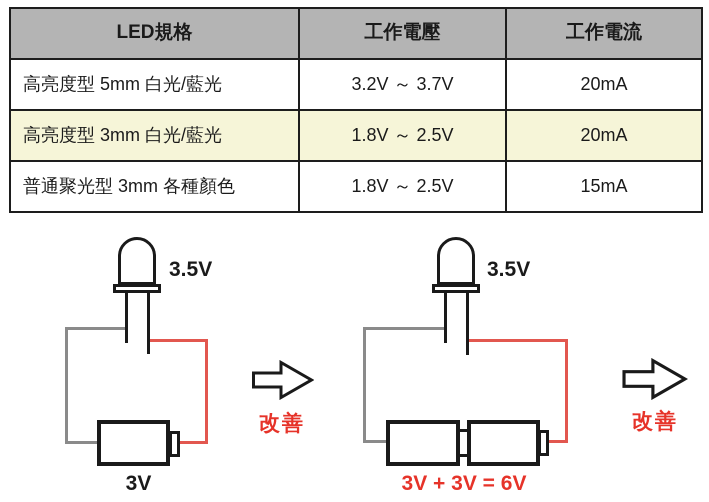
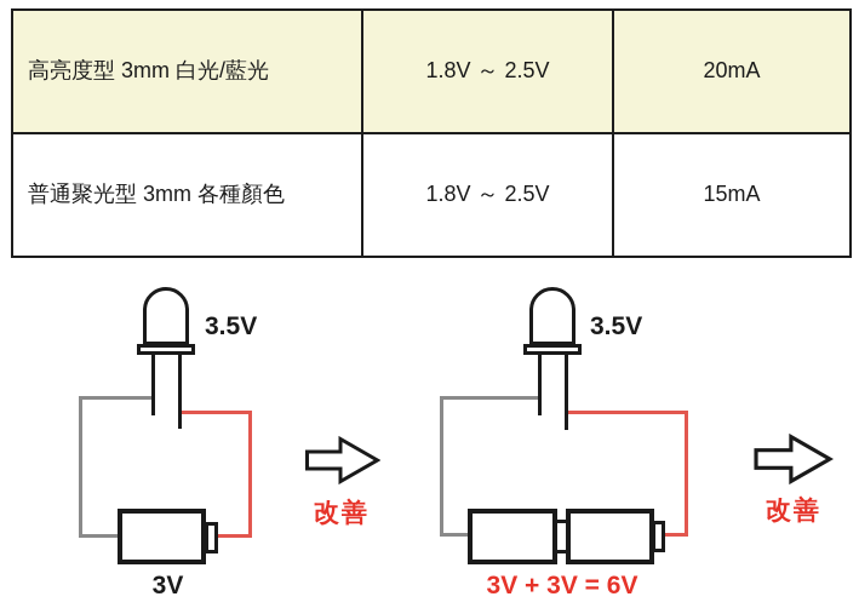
- LED規格	工作電壓	工作電流
- 高亮度型 5mm 白光/藍光	3.2V ～ 3.7V	20mA
  高亮度型 3mm 白光/藍光	1.8V ～ 2.5V	20mA
  普通聚光型 3mm 各種顏色	1.8V ～ 2.5V	15mA
  3.5V
  3V
  改善
  3.5V
  3V + 3V = 6V
  改善
